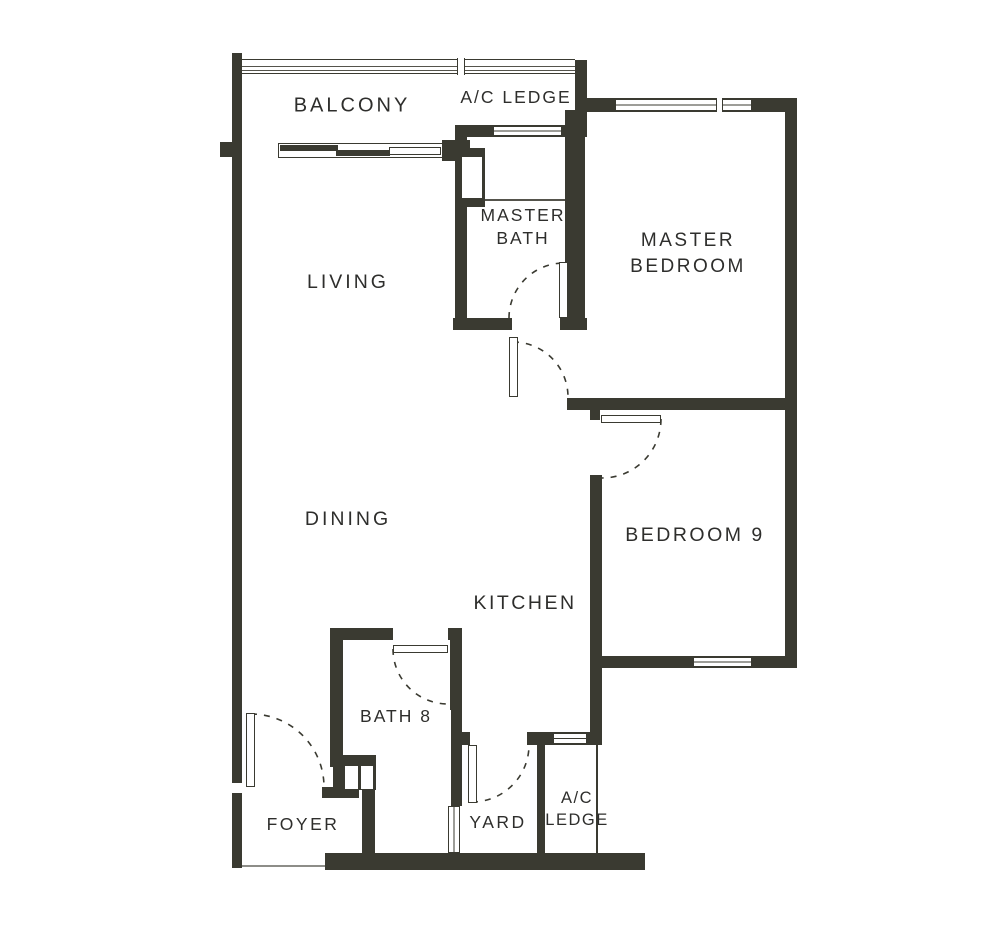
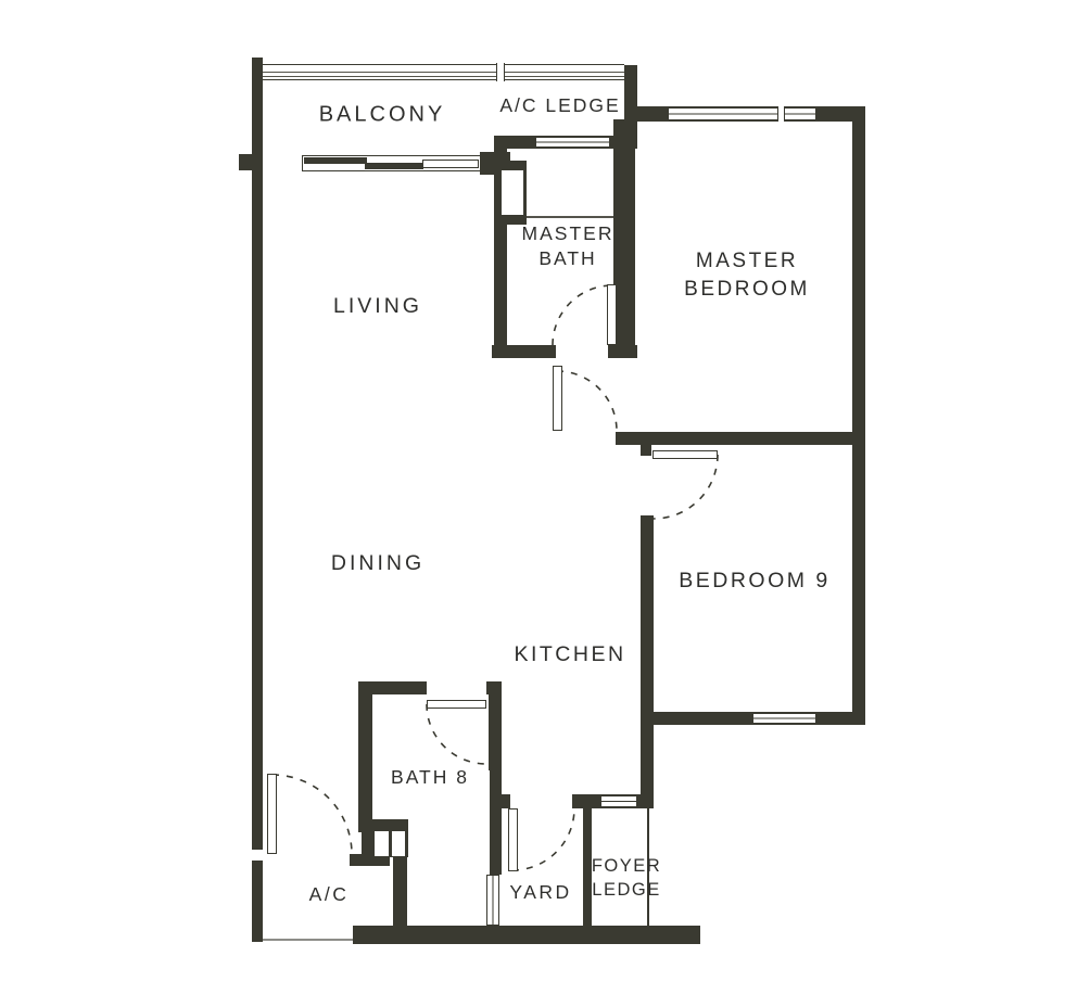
  BALCONY
  A/C LEDGE
  MASTER
  BATH
  MASTER
  BEDROOM
  LIVING
  DINING
  KITCHEN
  BEDROOM 9
  BATH 8
- FOYER
+ A/C
  YARD
- A/C
+ FOYER
  LEDGE
